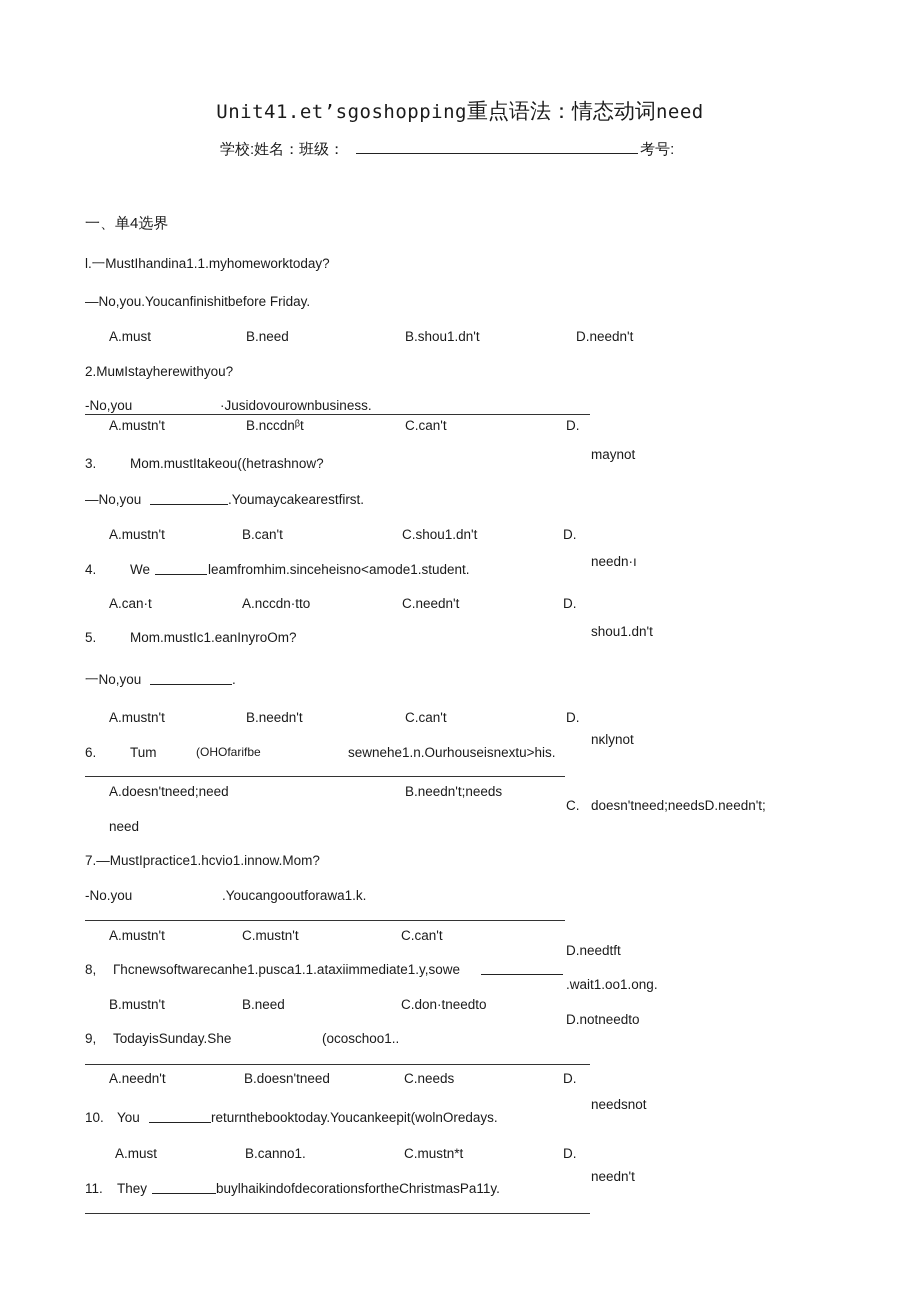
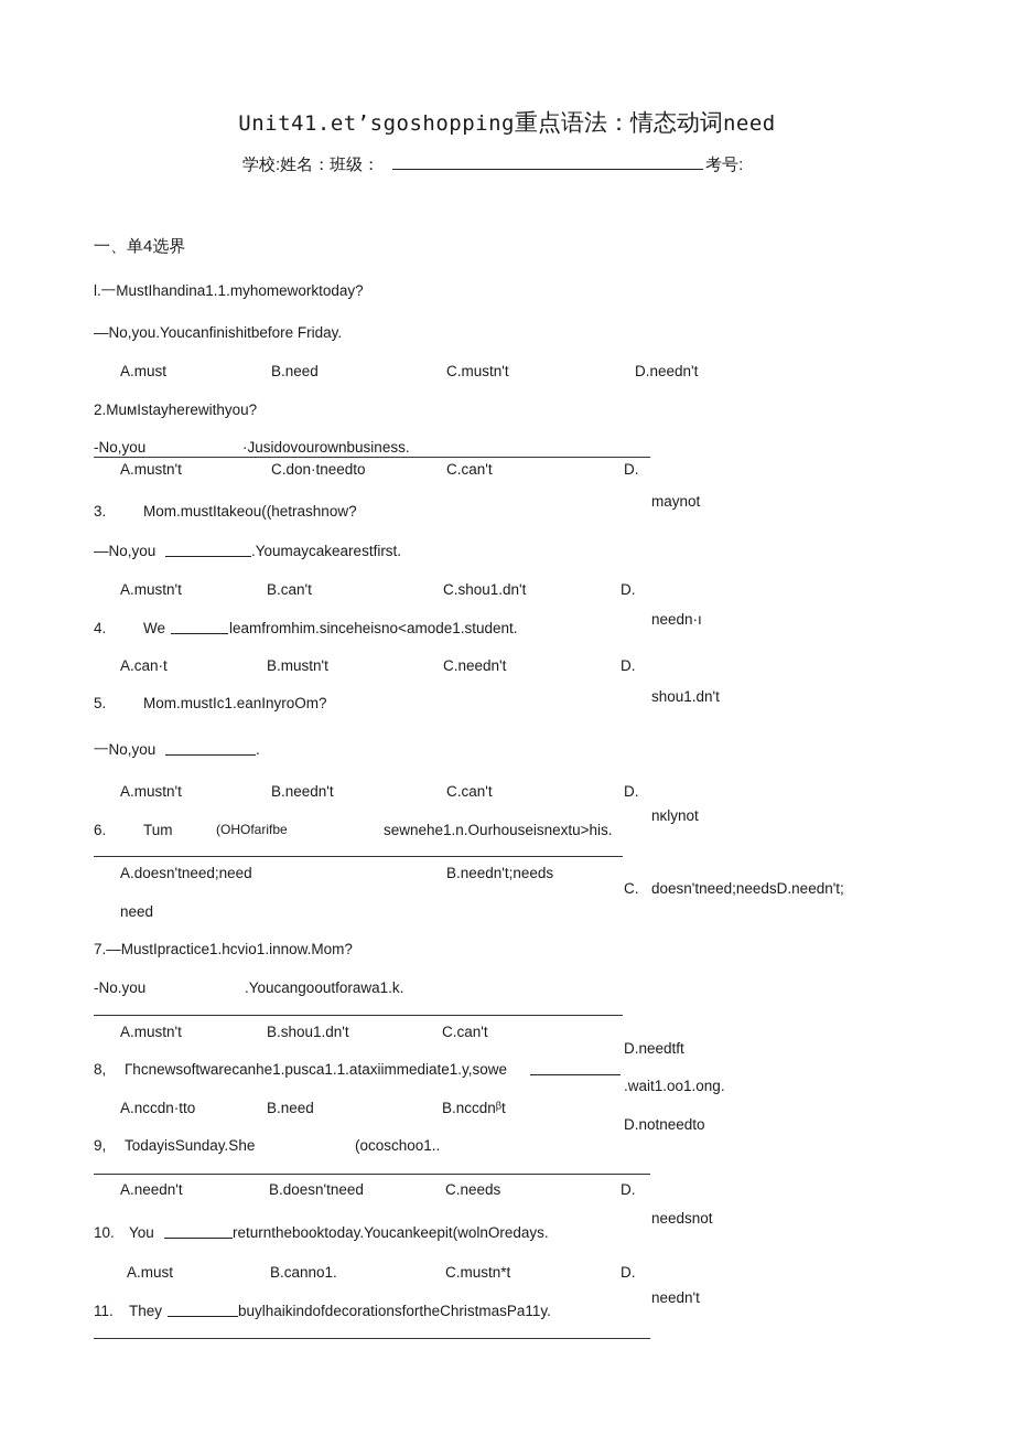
  Unit41.et’sgoshopping重点语法：情态动词need
  学校:姓名：班级： 考号:
  一、单4选界
  l.一MustIhandina1.1.myhomeworktoday?
  —No,you.Youcanfinishitbefore Friday.
  A.must
  B.need
- B.shou1.dn't
+ C.mustn't
  D.needn't
  2.MuмIstayherewithyou?
  -No,you
  ·Jusidovourownbusiness.
  A.mustn't
- B.nccdnᵝt
+ C.don·tneedto
  C.can't
  D.
  maynot
  3.
  Mom.mustItakeou((hetrashnow?
  —No,you
  .Youmaycakearestfirst.
  A.mustn't
  B.can't
  C.shou1.dn't
  D.
  needn·ı
  4.
  We
  leamfromhim.sinceheisno<amode1.student.
  A.can·t
- A.nccdn·tto
+ B.mustn't
  C.needn't
  D.
  shou1.dn't
  5.
  Mom.mustIc1.eanInyroOm?
  一No,you
  .
  A.mustn't
  B.needn't
  C.can't
  D.
  nκlynot
  6.
  Tum
  (OHOfarifbe
  sewnehe1.n.Ourhouseisnextu>his.
  A.doesn'tneed;need
  B.needn't;needs
  C.
  doesn'tneed;needsD.needn't;
  need
  7.—MustIpractice1.hcvio1.innow.Mom?
  -No.you
  .Youcangooutforawa1.k.
  A.mustn't
- C.mustn't
+ B.shou1.dn't
  C.can't
  D.needtft
  8,
  Гhcnewsoftwarecanhe1.pusca1.1.ataxiimmediate1.y,sowe
  .wait1.oo1.ong.
- B.mustn't
+ A.nccdn·tto
  B.need
- C.don·tneedto
+ B.nccdnᵝt
  D.notneedto
  9,
  TodayisSunday.She
  (ocoschoo1..
  A.needn't
  B.doesn'tneed
  C.needs
  D.
  needsnot
  10.
  You
  returnthebooktoday.Youcankeepit(wolnOredays.
  A.must
  B.canno1.
  C.mustn*t
  D.
  needn't
  11.
  They
  buylhaikindofdecorationsfortheChristmasPa11y.
